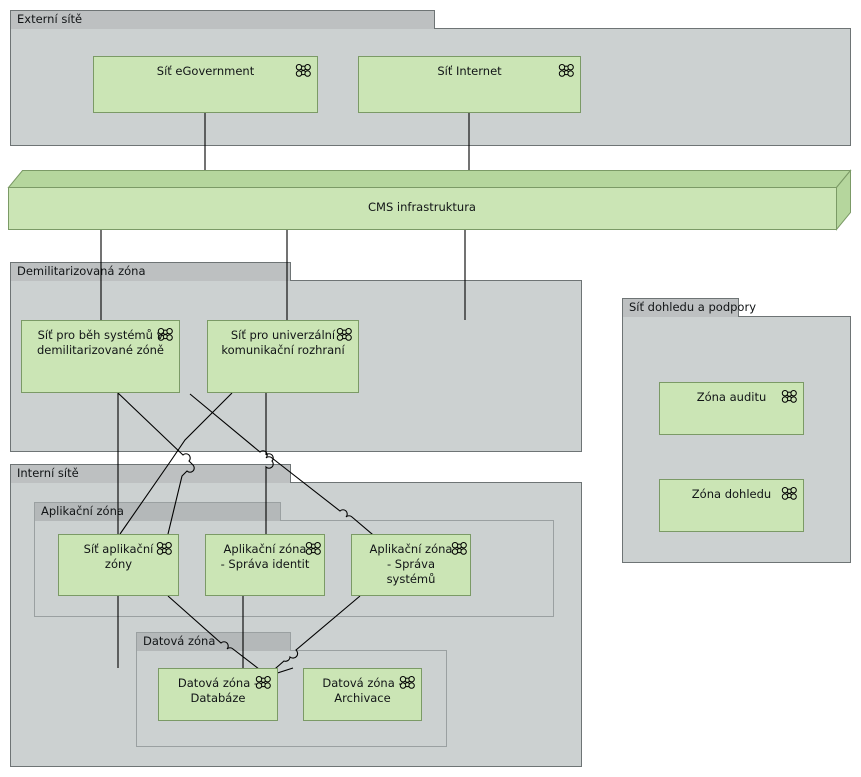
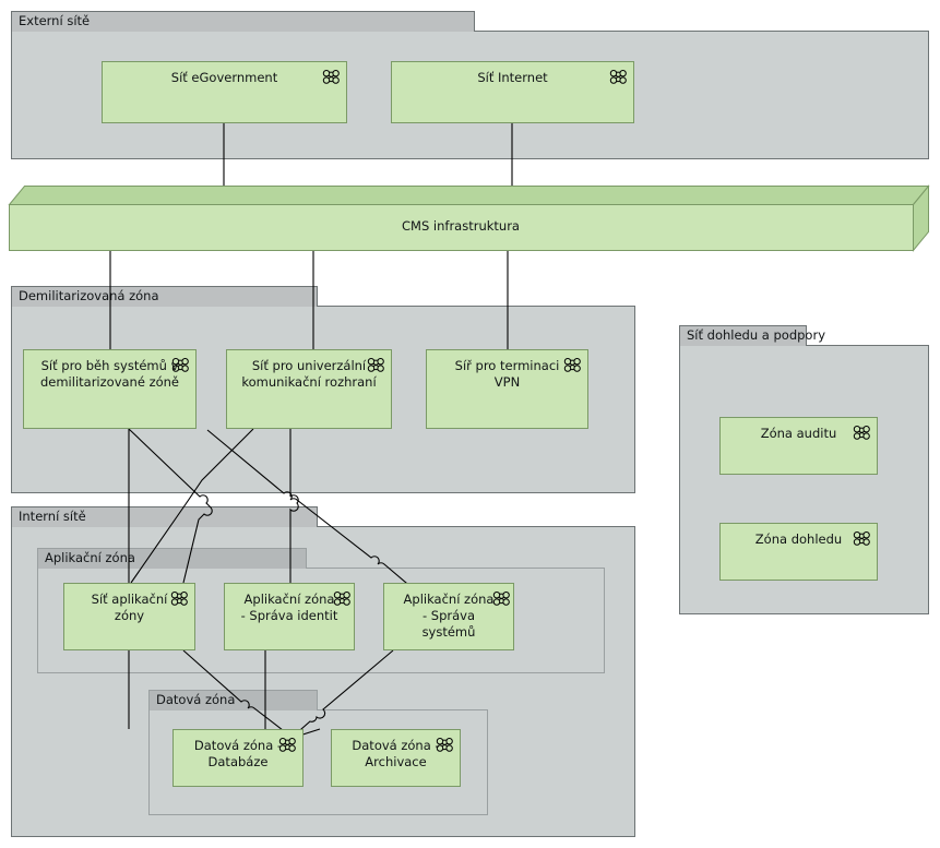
  Externí sítě
  Demilitarizovaná zóna
  Síť dohledu a podpory
  Interní sítě
  Aplikační zóna
  Datová zóna
  Síť eGovernment
  Síť Internet
  CMS infrastruktura
  Síť pro běh systémů
  demilitarizované zóně
  Síť pro univerzální
  komunikační rozhraní
+ Síř pro terminaci
+ VPN
  Zóna auditu
  Zóna dohledu
  Síť aplikační
  zóny
  Aplikační zóna
  - Správa identit
  Aplikační zóna
  - Správa
  systémů
  Datová zóna -
  Databáze
  Datová zóna -
  Archivace
